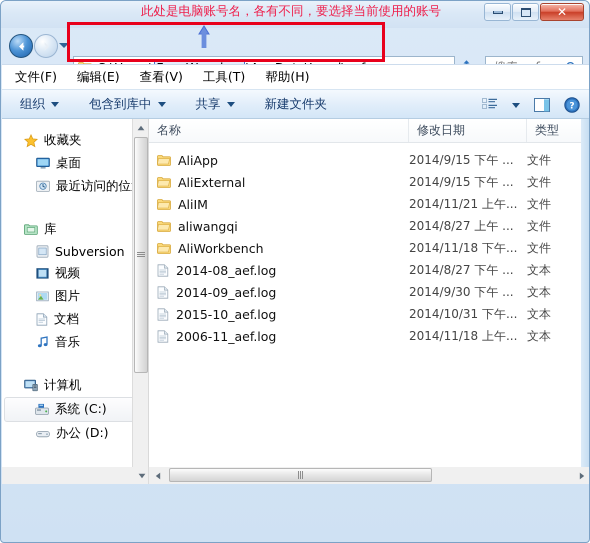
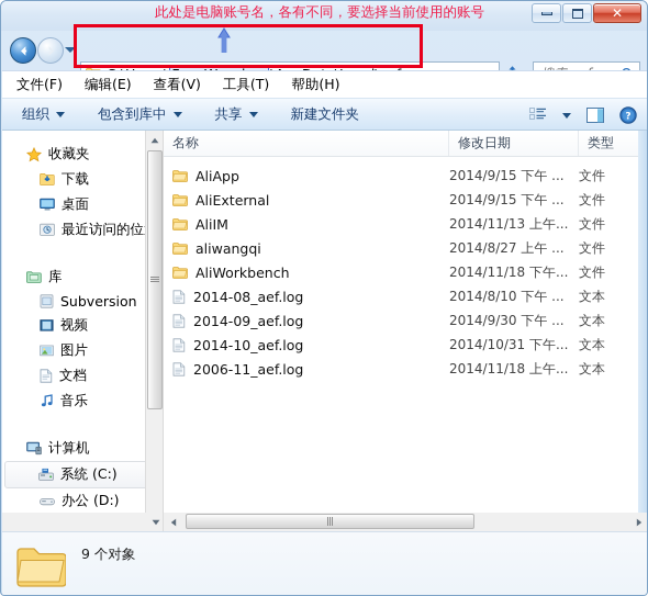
  ✕
  此处是电脑账号名，各有不同，要选择当前使用的账号
  文件(F)
  编辑(E)
  查看(V)
  工具(T)
  帮助(H)
  组织
  包含到库中
  共享
  新建文件夹
  ?
  收藏夹
+ 下载
  桌面
  最近访问的位
  库
  Subversion
  视频
  图片
  文档
  音乐
  计算机
  系统 (C:)
  办公 (D:)
  名称
  修改日期
  类型
  AliApp
  2014/9/15 下午 ...
  文件
  AliExternal
  2014/9/15 下午 ...
  文件
  AliIM
- 2014/11/21 上午...
+ 2014/11/13 上午...
  文件
  aliwangqi
  2014/8/27 上午 ...
  文件
  AliWorkbench
  2014/11/18 下午...
  文件
  2014-08_aef.log
- 2014/8/27 下午 ...
+ 2014/8/10 下午 ...
  文本
  2014-09_aef.log
  2014/9/30 下午 ...
  文本
- 2015-10_aef.log
+ 2014-10_aef.log
  2014/10/31 下午...
  文本
  2006-11_aef.log
  2014/11/18 上午...
  文本
+ 9 个对象
